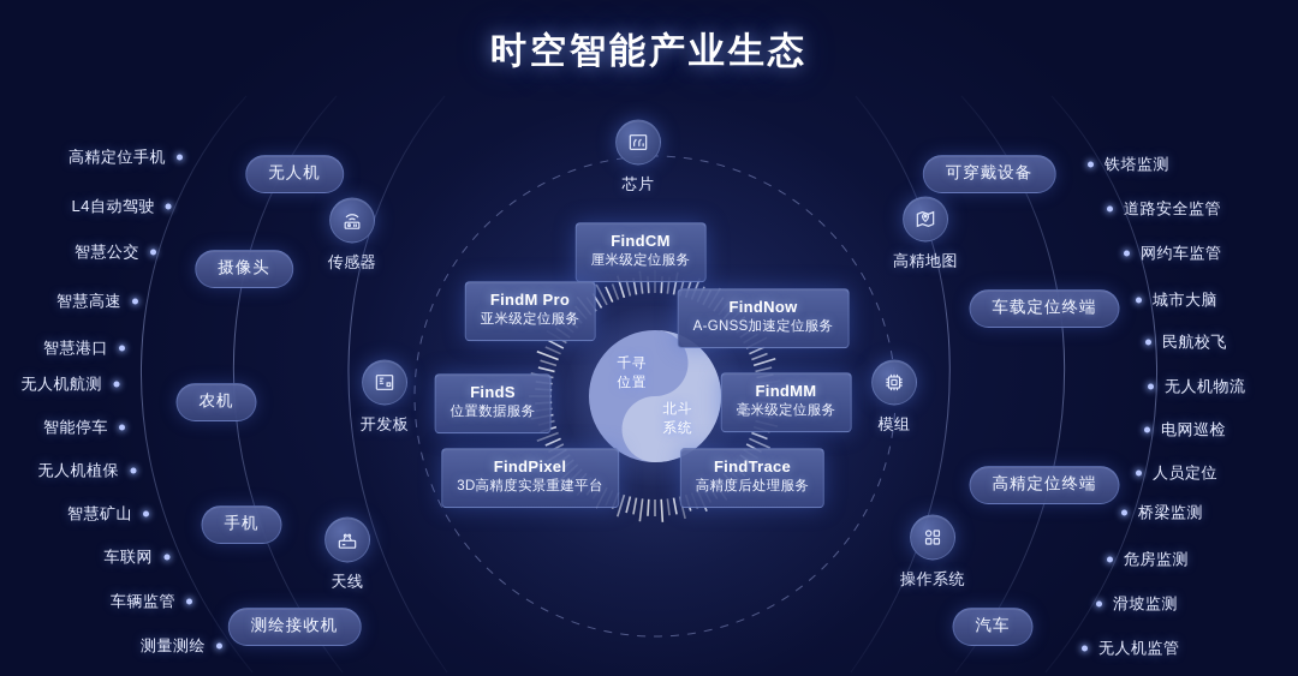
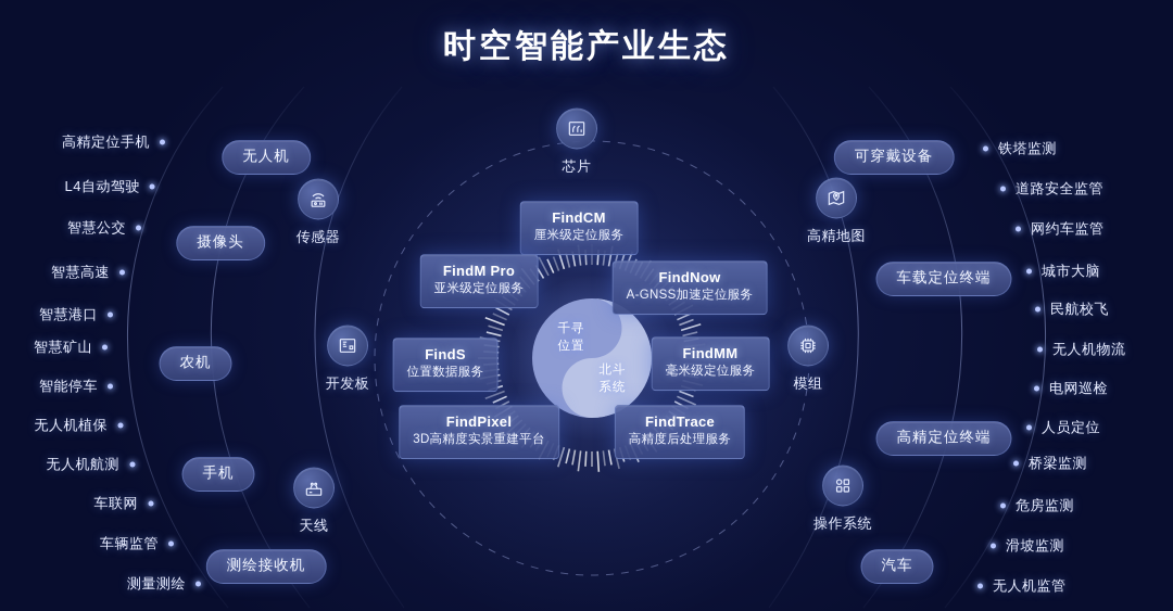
  时空智能产业生态
  千寻
  位置
  北斗
  系统
  FindCM
  厘米级定位服务
  FindM Pro
  亚米级定位服务
  FindNow
  A-GNSS加速定位服务
  FindS
  位置数据服务
  FindMM
  毫米级定位服务
  FindPixel
  3D高精度实景重建平台
  FindTrace
  高精度后处理服务
  芯片
  传感器
  开发板
  天线
  高精地图
  模组
  操作系统
  无人机
  摄像头
  农机
  手机
  测绘接收机
  可穿戴设备
  车载定位终端
  高精定位终端
  汽车
  高精定位手机
  L4自动驾驶
  智慧公交
  智慧高速
  智慧港口
- 无人机航测
+ 智慧矿山
  智能停车
  无人机植保
- 智慧矿山
+ 无人机航测
  车联网
  车辆监管
  测量测绘
  铁塔监测
  道路安全监管
  网约车监管
  城市大脑
  民航校飞
  无人机物流
  电网巡检
  人员定位
  桥梁监测
  危房监测
  滑坡监测
  无人机监管
